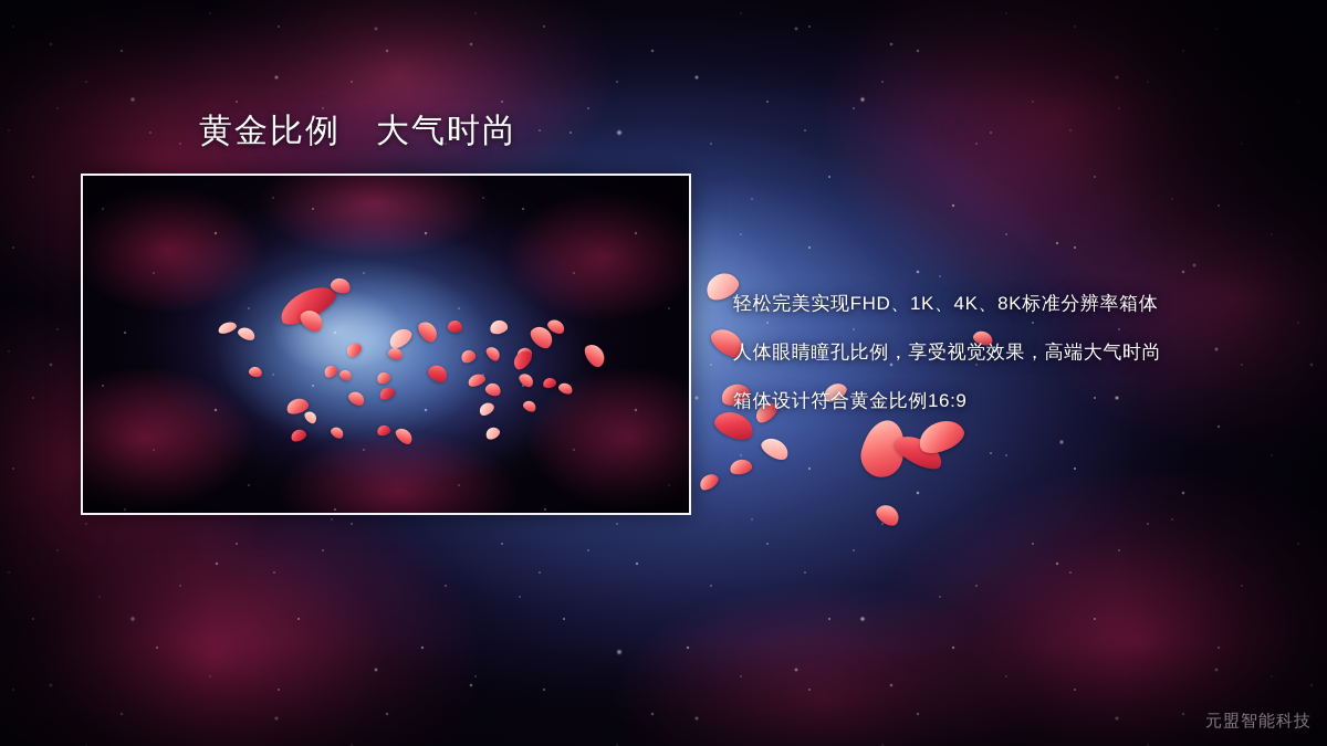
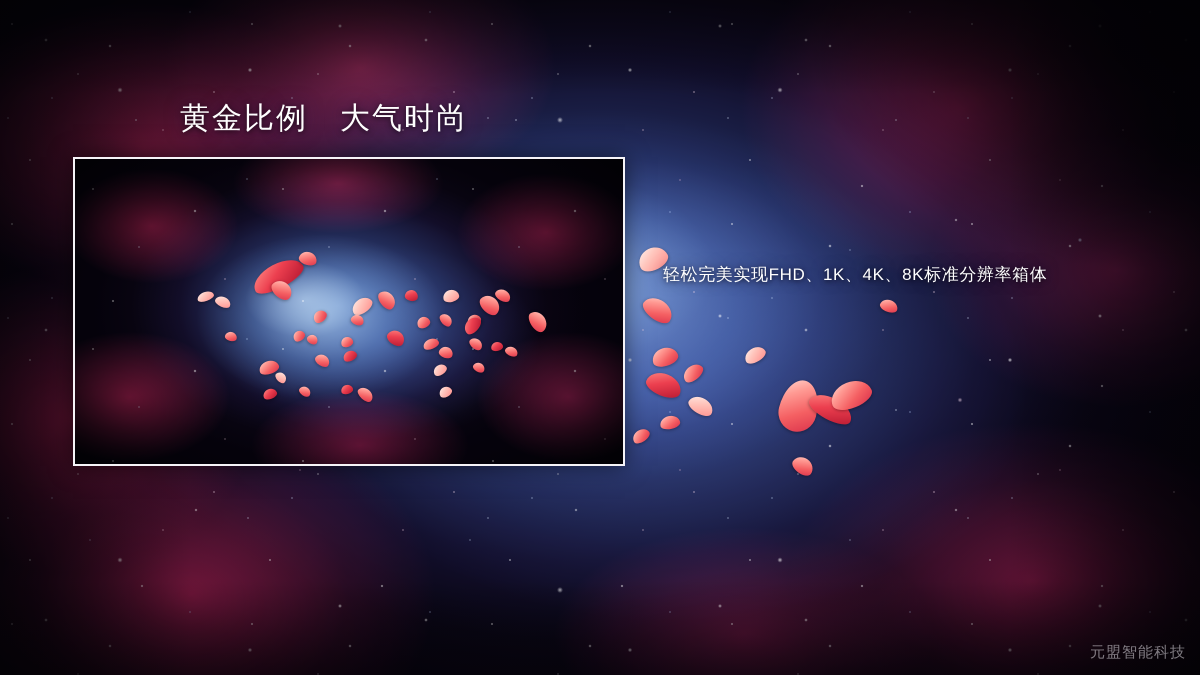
  黄金比例 大气时尚
  轻松完美实现FHD、1K、4K、8K标准分辨率箱体
- 人体眼睛瞳孔比例，享受视觉效果，高端大气时尚
- 箱体设计符合黄金比例16:9
  元盟智能科技
